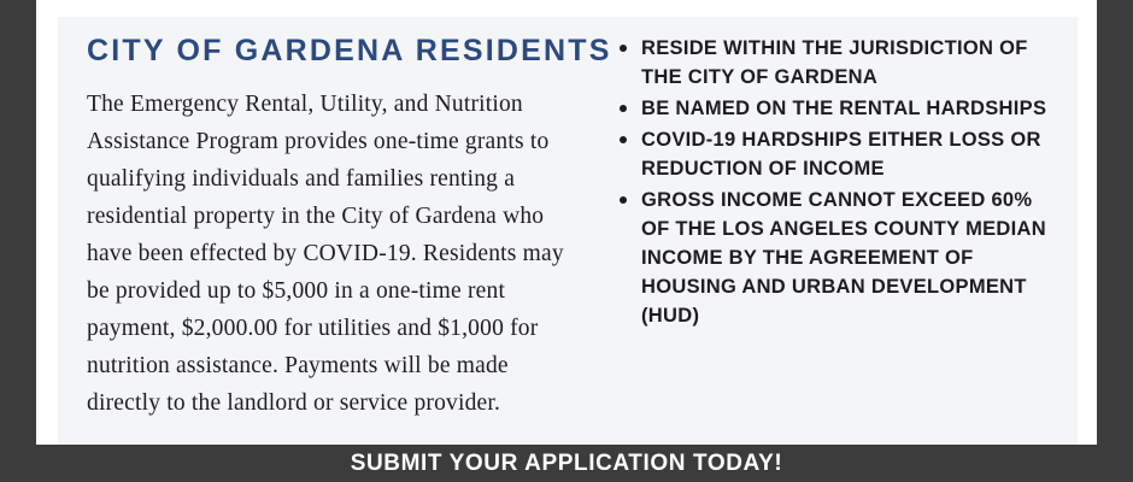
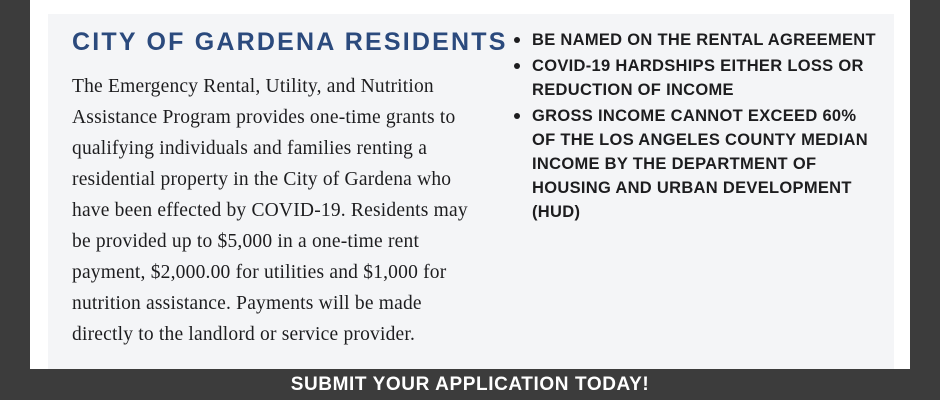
  CITY OF GARDENA RESIDENTS
  The Emergency Rental, Utility, and Nutrition Assistance Program provides one-time grants to qualifying individuals and families renting a residential property in the City of Gardena who have been effected by COVID-19. Residents may be provided up to $5,000 in a one-time rent payment, $2,000.00 for utilities and $1,000 for nutrition assistance. Payments will be made directly to the landlord or service provider.
- RESIDE WITHIN THE JURISDICTION OF THE CITY OF GARDENA
- BE NAMED ON THE RENTAL HARDSHIPS
+ BE NAMED ON THE RENTAL AGREEMENT
  COVID-19 HARDSHIPS EITHER LOSS OR REDUCTION OF INCOME
- GROSS INCOME CANNOT EXCEED 60% OF THE LOS ANGELES COUNTY MEDIAN INCOME BY THE AGREEMENT OF HOUSING AND URBAN DEVELOPMENT (HUD)
+ GROSS INCOME CANNOT EXCEED 60% OF THE LOS ANGELES COUNTY MEDIAN INCOME BY THE DEPARTMENT OF HOUSING AND URBAN DEVELOPMENT (HUD)
  SUBMIT YOUR APPLICATION TODAY!
